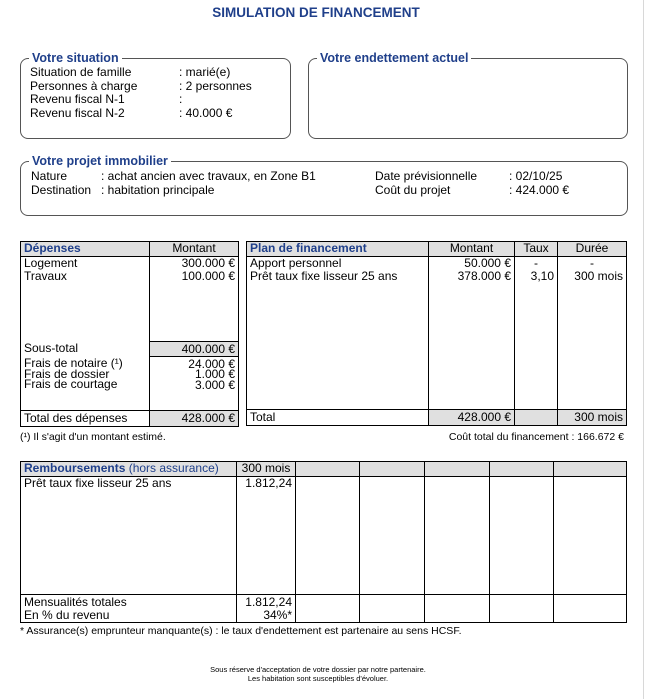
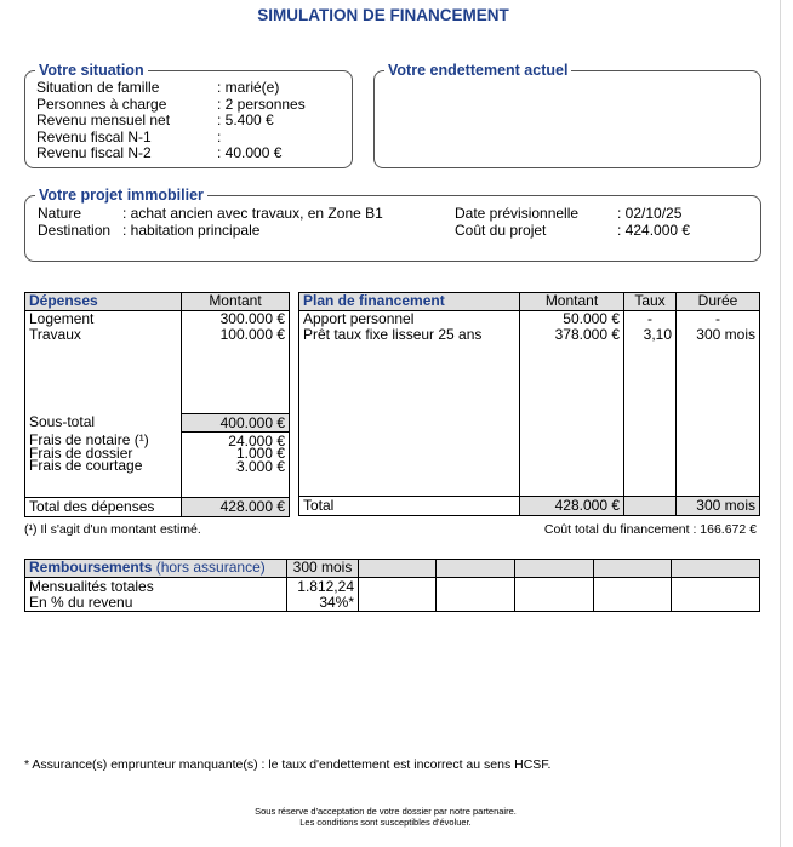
  SIMULATION DE FINANCEMENT
  Votre situation
  Situation de famille : marié(e)
  Personnes à charge : 2 personnes
+ Revenu mensuel net : 5.400 €
  Revenu fiscal N-1 :
  Revenu fiscal N-2 : 40.000 €
  Votre endettement actuel
  Votre projet immobilier
  Nature : achat ancien avec travaux, en Zone B1
  Destination : habitation principale
  Date prévisionnelle : 02/10/25
  Coût du projet : 424.000 €
  Dépenses	Montant
  Logement Travaux	300.000 € 100.000 €
  Sous-total	400.000 €
  Frais de notaire (¹) Frais de dossier Frais de courtage	24.000 € 1.000 € 3.000 €
  Total des dépenses	428.000 €
  (¹) Il s'agit d'un montant estimé.
  Plan de financement	Montant	Taux	Durée
  Apport personnel Prêt taux fixe lisseur 25 ans	50.000 € 378.000 €	- 3,10	- 300 mois
  Total	428.000 €		300 mois
  Coût total du financement : 166.672 €
  Remboursements (hors assurance)	300 mois
- Prêt taux fixe lisseur 25 ans	1.812,24
  Mensualités totales En % du revenu	1.812,24 34%*
- * Assurance(s) emprunteur manquante(s) : le taux d'endettement est partenaire au sens HCSF.
+ * Assurance(s) emprunteur manquante(s) : le taux d'endettement est incorrect au sens HCSF.
  Sous réserve d'acceptation de votre dossier par notre partenaire.
- Les habitation sont susceptibles d'évoluer.
+ Les conditions sont susceptibles d'évoluer.
